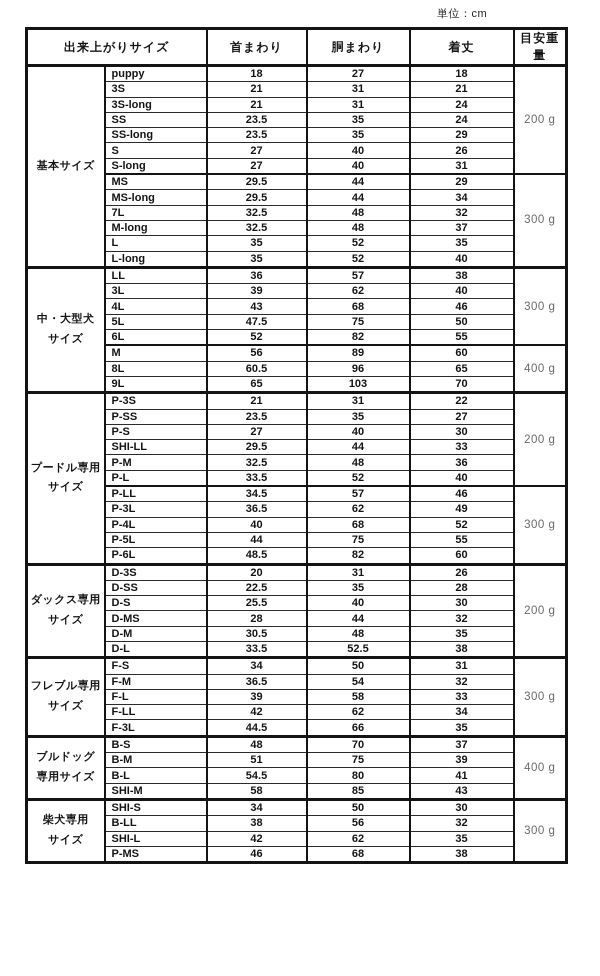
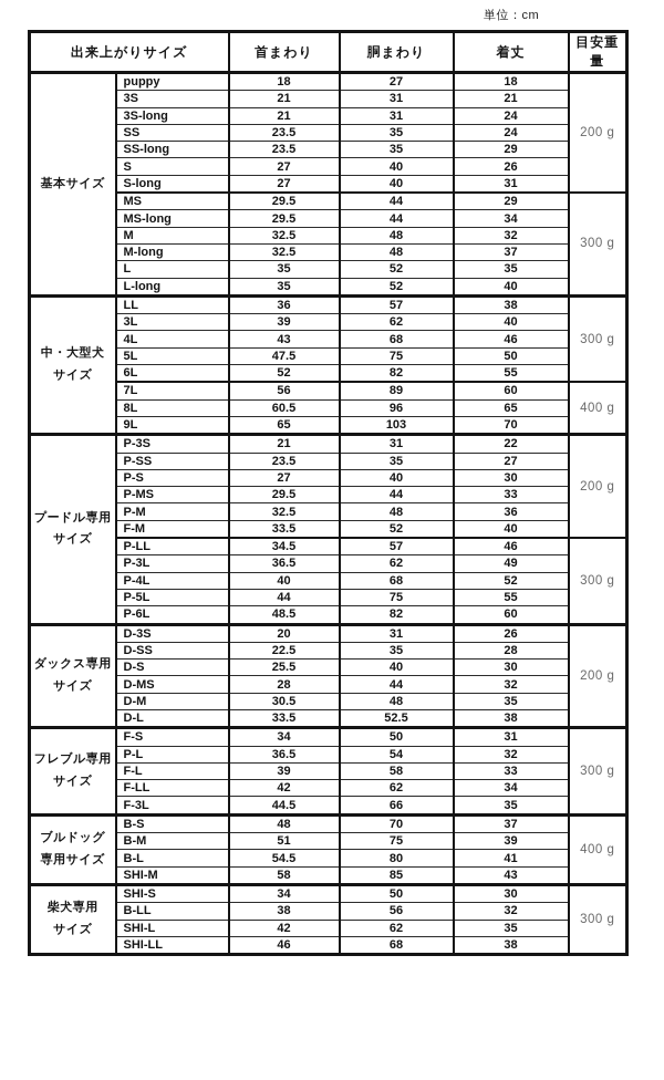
  単位：cm
  出来上がりサイズ	首まわり	胴まわり	着丈	目安重量
  基本サイズ	puppy	18	27	18	200 g
  3S	21	31	21
  3S-long	21	31	24
  SS	23.5	35	24
  SS-long	23.5	35	29
  S	27	40	26
  S-long	27	40	31
  MS	29.5	44	29	300 g
  MS-long	29.5	44	34
- 7L	32.5	48	32
+ M	32.5	48	32
  M-long	32.5	48	37
  L	35	52	35
  L-long	35	52	40
  中・大型犬 サイズ	LL	36	57	38	300 g
  3L	39	62	40
  4L	43	68	46
  5L	47.5	75	50
  6L	52	82	55
- M	56	89	60	400 g
+ 7L	56	89	60	400 g
  8L	60.5	96	65
  9L	65	103	70
  プードル専用 サイズ	P-3S	21	31	22	200 g
  P-SS	23.5	35	27
  P-S	27	40	30
- SHI-LL	29.5	44	33
+ P-MS	29.5	44	33
  P-M	32.5	48	36
- P-L	33.5	52	40
+ F-M	33.5	52	40
  P-LL	34.5	57	46	300 g
  P-3L	36.5	62	49
  P-4L	40	68	52
  P-5L	44	75	55
  P-6L	48.5	82	60
  ダックス専用 サイズ	D-3S	20	31	26	200 g
  D-SS	22.5	35	28
  D-S	25.5	40	30
  D-MS	28	44	32
  D-M	30.5	48	35
  D-L	33.5	52.5	38
  フレブル専用 サイズ	F-S	34	50	31	300 g
- F-M	36.5	54	32
+ P-L	36.5	54	32
  F-L	39	58	33
  F-LL	42	62	34
  F-3L	44.5	66	35
  ブルドッグ 専用サイズ	B-S	48	70	37	400 g
  B-M	51	75	39
  B-L	54.5	80	41
  SHI-M	58	85	43
  柴犬専用 サイズ	SHI-S	34	50	30	300 g
  B-LL	38	56	32
  SHI-L	42	62	35
- P-MS	46	68	38
+ SHI-LL	46	68	38
